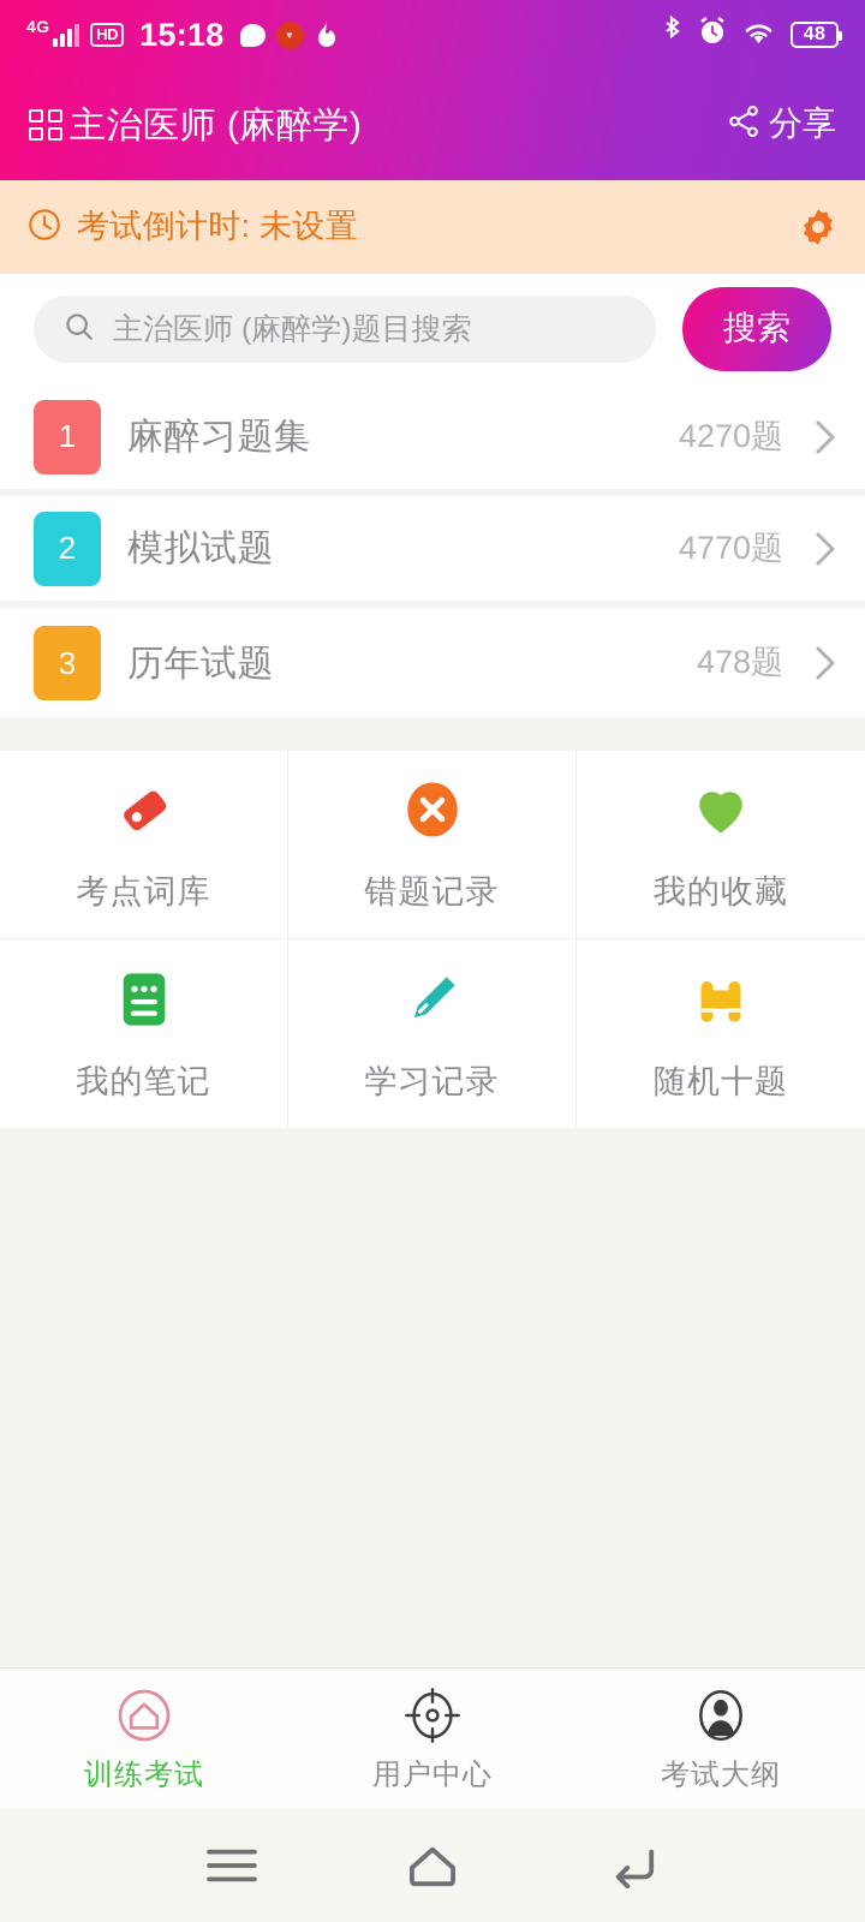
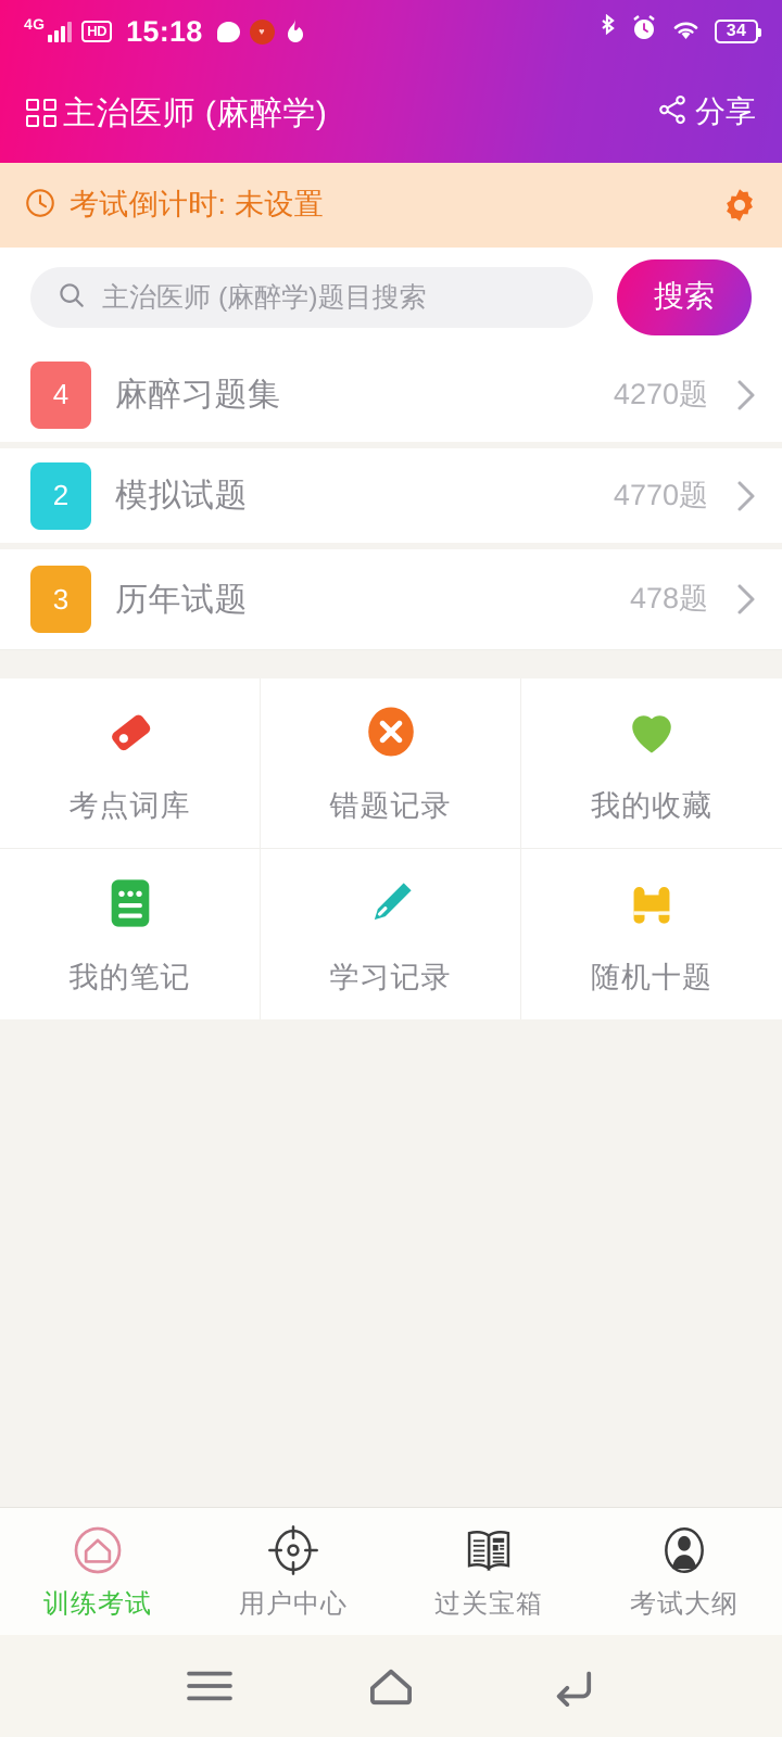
  4G
  HD
  15:18
  ♥
- 48
+ 34
  主治医师 (麻醉学)
  分享
  考试倒计时: 未设置
  主治医师 (麻醉学)题目搜索
  搜索
- 1
+ 4
  麻醉习题集
  4270题
  2
  模拟试题
  4770题
  3
  历年试题
  478题
  考点词库
  错题记录
  我的收藏
  我的笔记
  学习记录
  随机十题
  训练考试
  用户中心
+ 过关宝箱
  考试大纲
